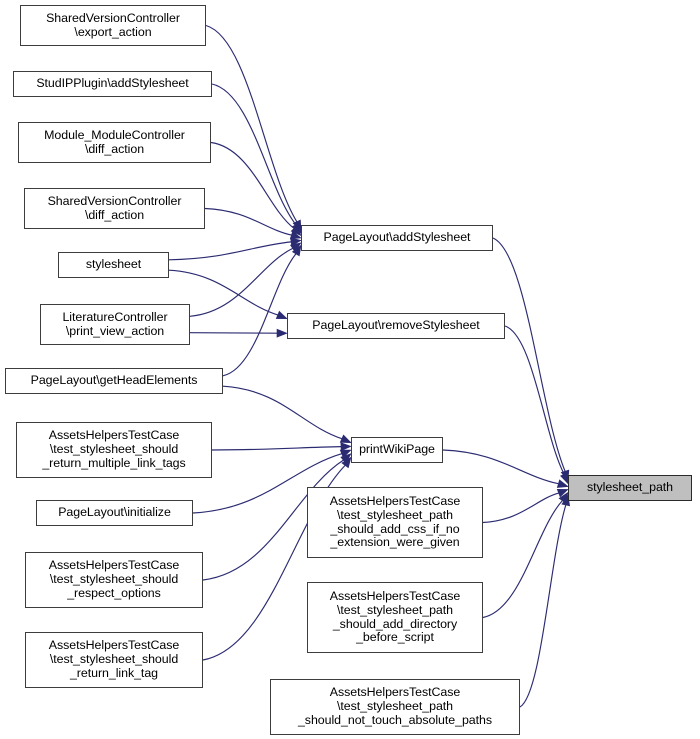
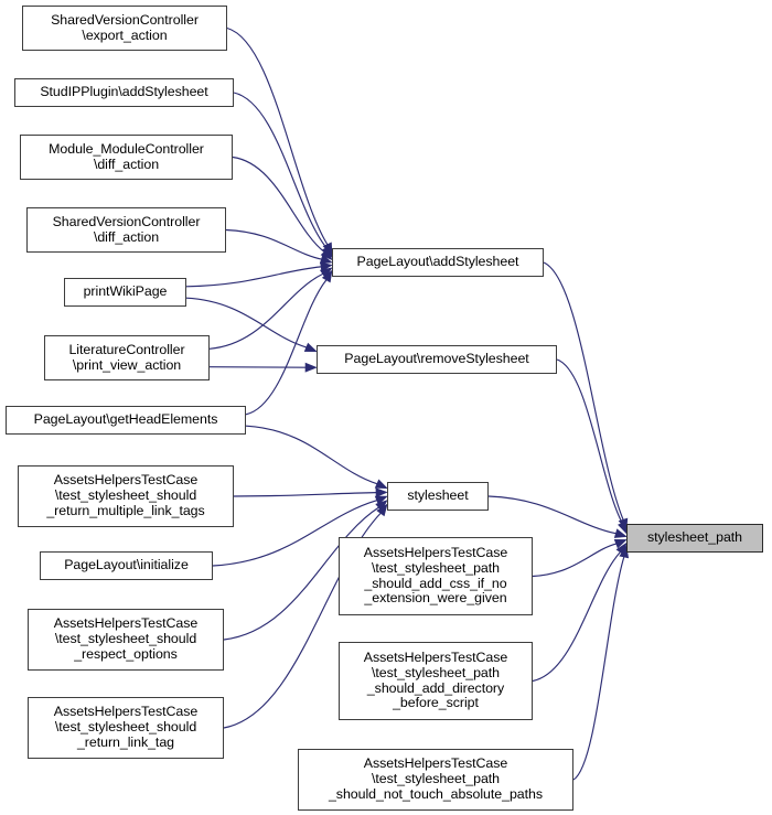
  SharedVersionController
  \export_action
  StudIPPlugin\addStylesheet
  Module_ModuleController
  \diff_action
  SharedVersionController
  \diff_action
- stylesheet
+ printWikiPage
  LiteratureController
  \print_view_action
  PageLayout\getHeadElements
  AssetsHelpersTestCase
  \test_stylesheet_should
  _return_multiple_link_tags
  PageLayout\initialize
  AssetsHelpersTestCase
  \test_stylesheet_should
  _respect_options
  AssetsHelpersTestCase
  \test_stylesheet_should
  _return_link_tag
  PageLayout\addStylesheet
  PageLayout\removeStylesheet
- printWikiPage
+ stylesheet
  AssetsHelpersTestCase
  \test_stylesheet_path
  _should_add_css_if_no
  _extension_were_given
  AssetsHelpersTestCase
  \test_stylesheet_path
  _should_add_directory
  _before_script
  AssetsHelpersTestCase
  \test_stylesheet_path
  _should_not_touch_absolute_paths
  stylesheet_path
